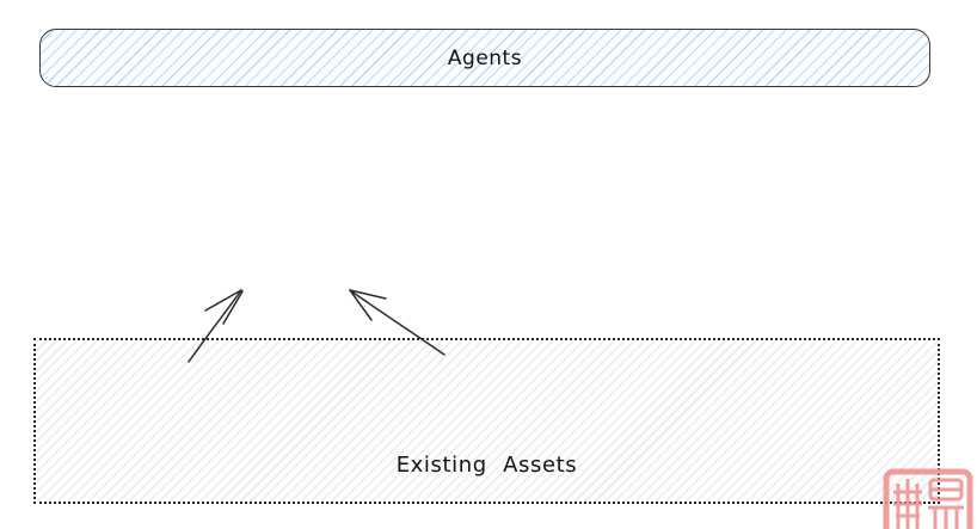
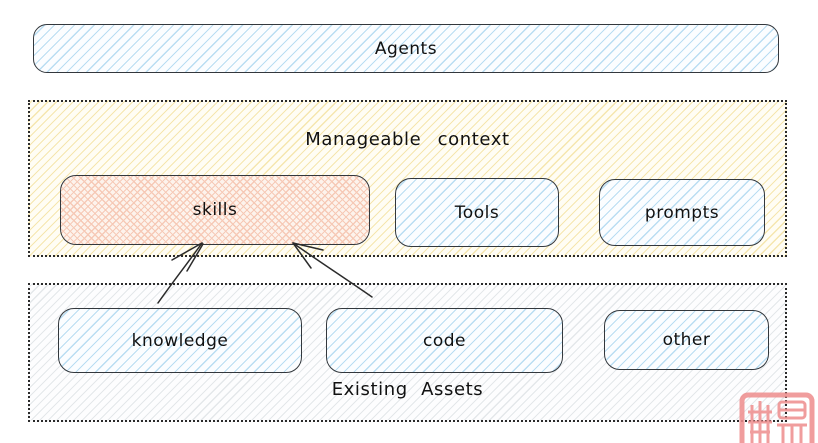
  Agents
+ Manageable context
+ skills
+ Tools
+ prompts
+ knowledge
+ code
+ other
  Existing Assets
